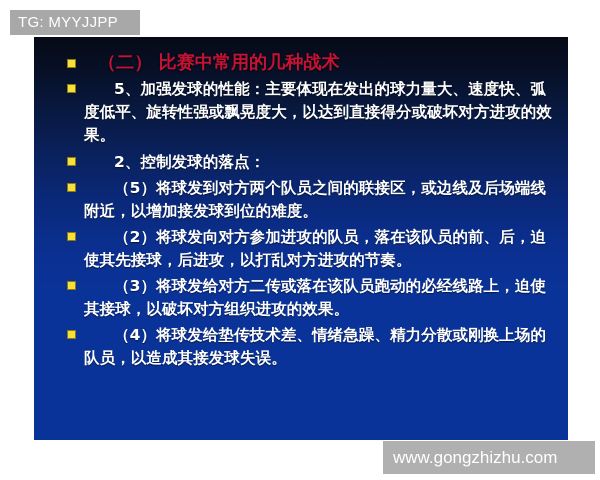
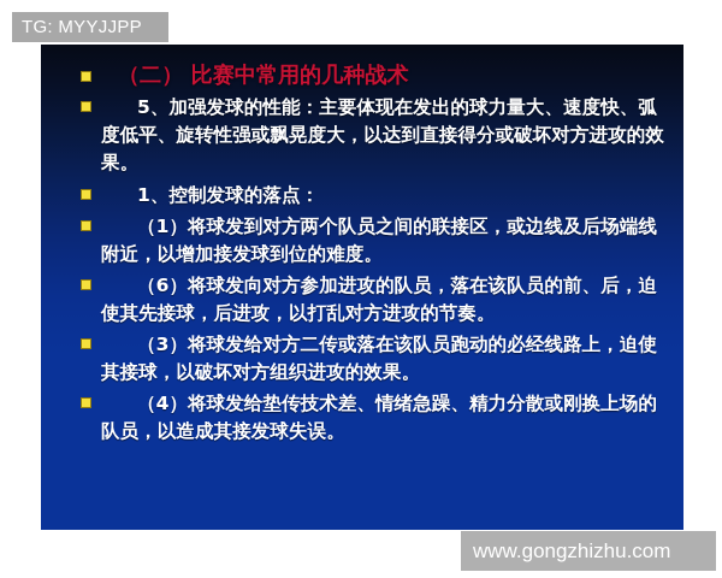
  TG: MYYJJPP
  （二） 比赛中常用的几种战术
  5、加强发球的性能：主要体现在发出的球力量大、速度快、弧度低平、旋转性强或飘晃度大，以达到直接得分或破坏对方进攻的效果。
- 2、控制发球的落点：
+ 1、控制发球的落点：
- （5）将球发到对方两个队员之间的联接区，或边线及后场端线附近，以增加接发球到位的难度。
+ （1）将球发到对方两个队员之间的联接区，或边线及后场端线附近，以增加接发球到位的难度。
- （2）将球发向对方参加进攻的队员，落在该队员的前、后，迫使其先接球，后进攻，以打乱对方进攻的节奏。
+ （6）将球发向对方参加进攻的队员，落在该队员的前、后，迫使其先接球，后进攻，以打乱对方进攻的节奏。
  （3）将球发给对方二传或落在该队员跑动的必经线路上，迫使其接球，以破坏对方组织进攻的效果。
  （4）将球发给垫传技术差、情绪急躁、精力分散或刚换上场的队员，以造成其接发球失误。
  www.gongzhizhu.com
